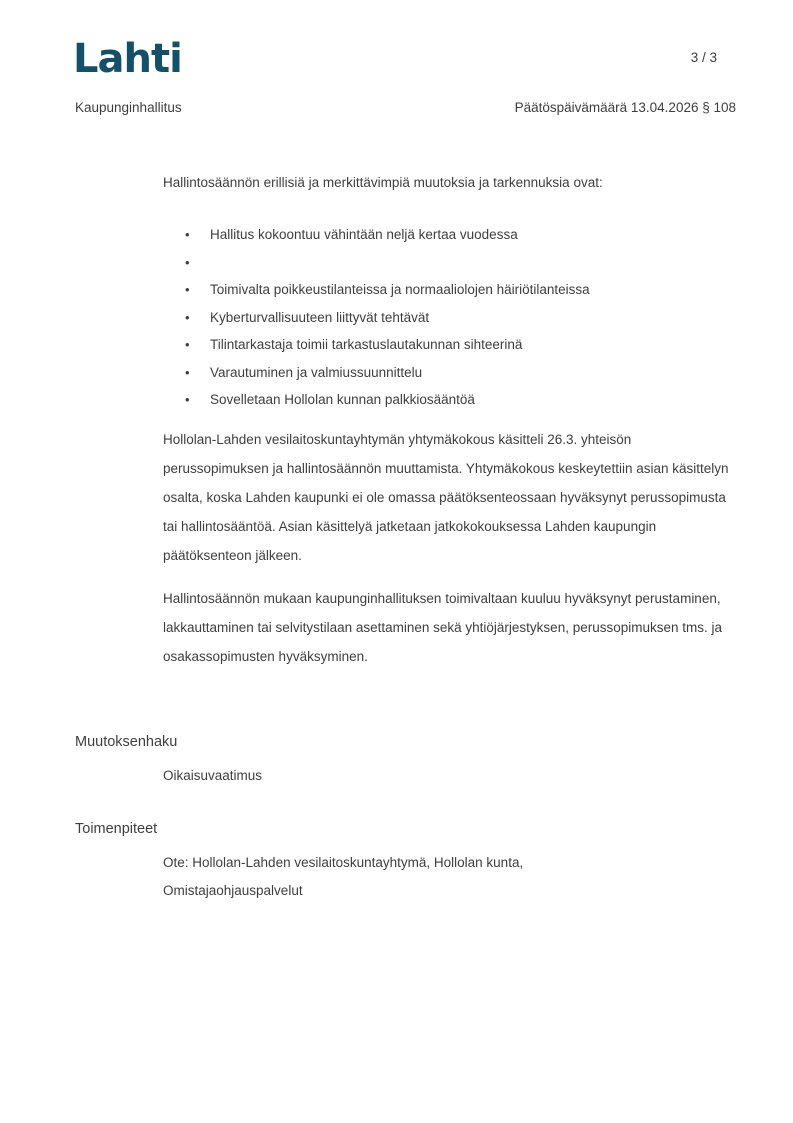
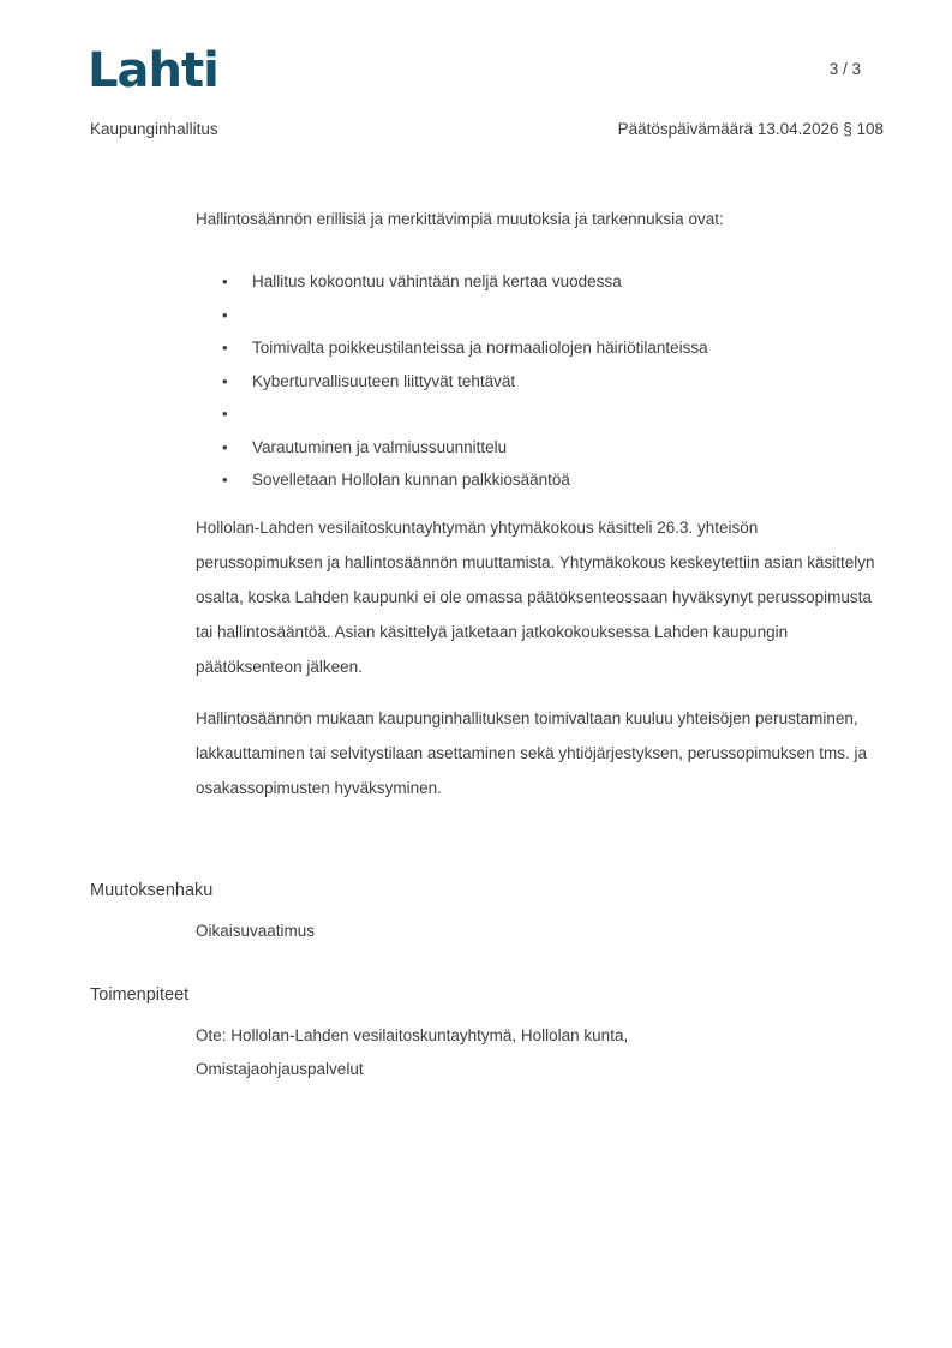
  Lahti
  3 / 3
  Kaupunginhallitus
  Päätöspäivämäärä 13.04.2026 § 108
  Hallintosäännön erillisiä ja merkittävimpiä muutoksia ja tarkennuksia ovat:
  •
  Hallitus kokoontuu vähintään neljä kertaa vuodessa
  •
  •
  Toimivalta poikkeustilanteissa ja normaaliolojen häiriötilanteissa
  •
  Kyberturvallisuuteen liittyvät tehtävät
  •
- Tilintarkastaja toimii tarkastuslautakunnan sihteerinä
  •
  Varautuminen ja valmiussuunnittelu
  •
  Sovelletaan Hollolan kunnan palkkiosääntöä
  Hollolan-Lahden vesilaitoskuntayhtymän yhtymäkokous käsitteli 26.3. yhteisön perussopimuksen ja hallintosäännön muuttamista. Yhtymäkokous keskeytettiin asian käsittelyn osalta, koska Lahden kaupunki ei ole omassa päätöksenteossaan hyväksynyt perussopimusta tai hallintosääntöä. Asian käsittelyä jatketaan jatkokokouksessa Lahden kaupungin päätöksenteon jälkeen.
- Hallintosäännön mukaan kaupunginhallituksen toimivaltaan kuuluu hyväksynyt perustaminen, lakkauttaminen tai selvitystilaan asettaminen sekä yhtiöjärjestyksen, perussopimuksen tms. ja osakassopimusten hyväksyminen.
+ Hallintosäännön mukaan kaupunginhallituksen toimivaltaan kuuluu yhteisöjen perustaminen, lakkauttaminen tai selvitystilaan asettaminen sekä yhtiöjärjestyksen, perussopimuksen tms. ja osakassopimusten hyväksyminen.
  Muutoksenhaku
  Oikaisuvaatimus
  Toimenpiteet
  Ote: Hollolan-Lahden vesilaitoskuntayhtymä, Hollolan kunta,
  Omistajaohjauspalvelut
